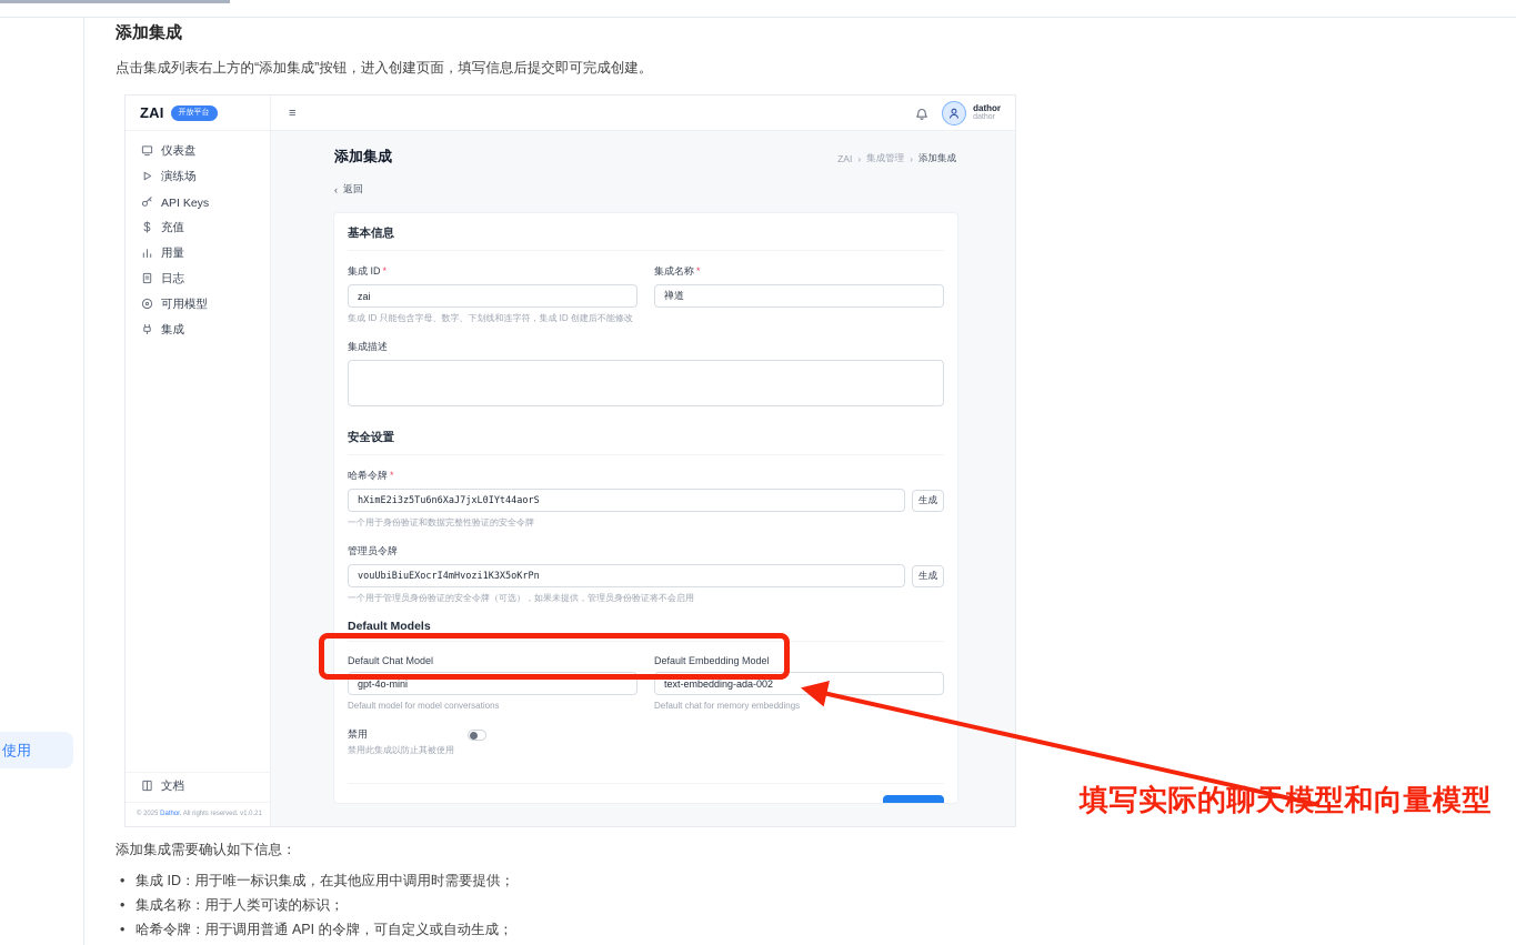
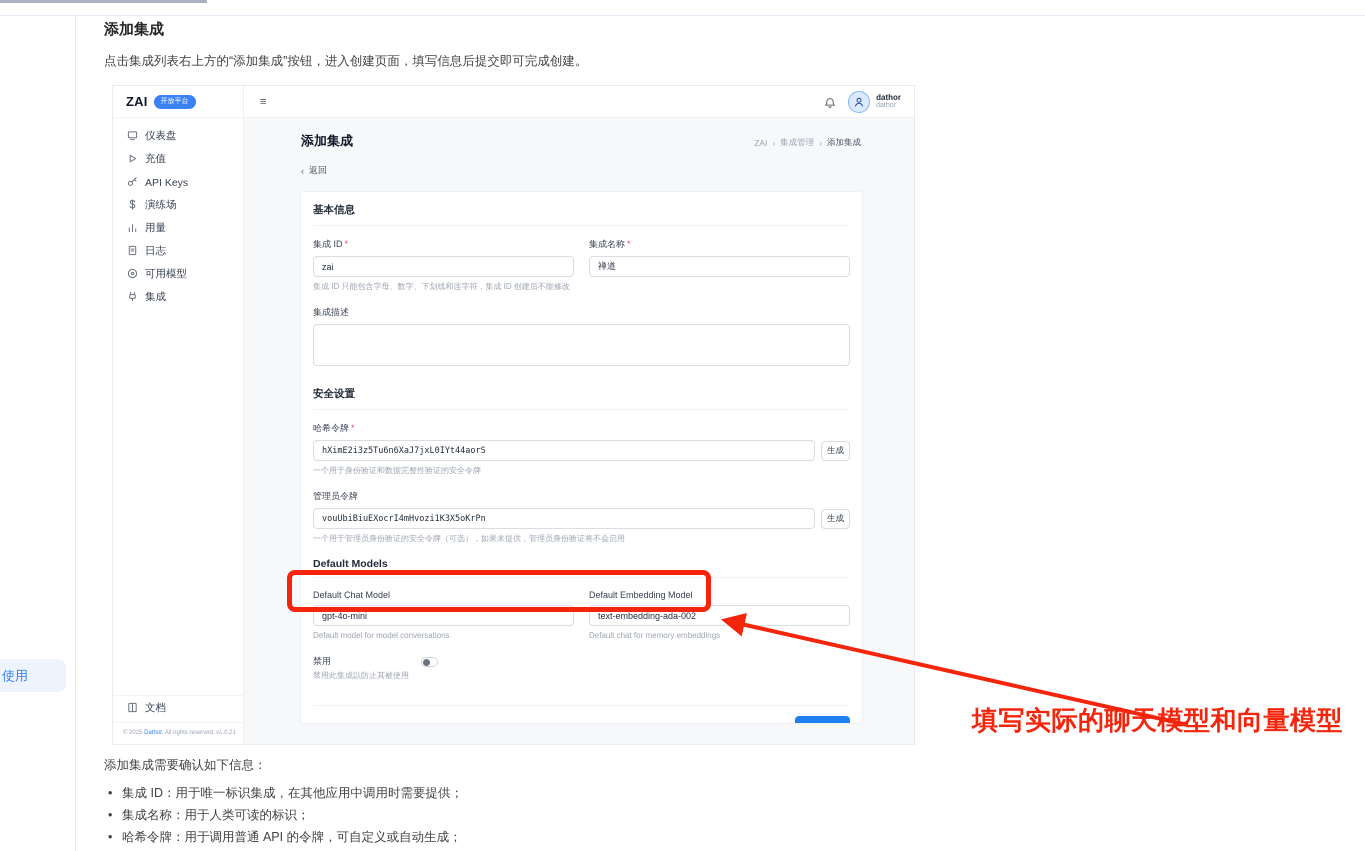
  使用
  添加集成
  点击集成列表右上方的“添加集成”按钮，进入创建页面，填写信息后提交即可完成创建。
  ZAI
  仪表盘
- 演练场
+ 充值
  API Keys
- 充值
+ 演练场
  用量
  日志
  可用模型
  集成
  文档
  ≡
  dathor
  添加集成
  ZAI
  ›
  集成管理
  ›
  添加集成
  ‹
  返回
  基本信息
  集成 ID *
  zai
  集成 ID 只能包含字母、数字、下划线和连字符，集成 ID 创建后不能修改
  集成名称 *
  禅道
  集成描述
  安全设置
  哈希令牌 *
  hXimE2i3z5Tu6n6XaJ7jxL0IYt44aorS
  生成
  一个用于身份验证和数据完整性验证的安全令牌
  管理员令牌
  vouUbiBiuEXocrI4mHvozi1K3X5oKrPn
  生成
  一个用于管理员身份验证的安全令牌（可选），如果未提供，管理员身份验证将不会启用
  Default Models
  Default Chat Model
  gpt-4o-mini
  Default model for model conversations
  Default Embedding Model
  text-embedding-ada-002
  Default chat for memory embeddings
  禁用
  禁用此集成以防止其被使用
  填写实际的聊天模型和向量模型
  添加集成需要确认如下信息：
  集成 ID：用于唯一标识集成，在其他应用中调用时需要提供；
  集成名称：用于人类可读的标识；
  哈希令牌：用于调用普通 API 的令牌，可自定义或自动生成；
